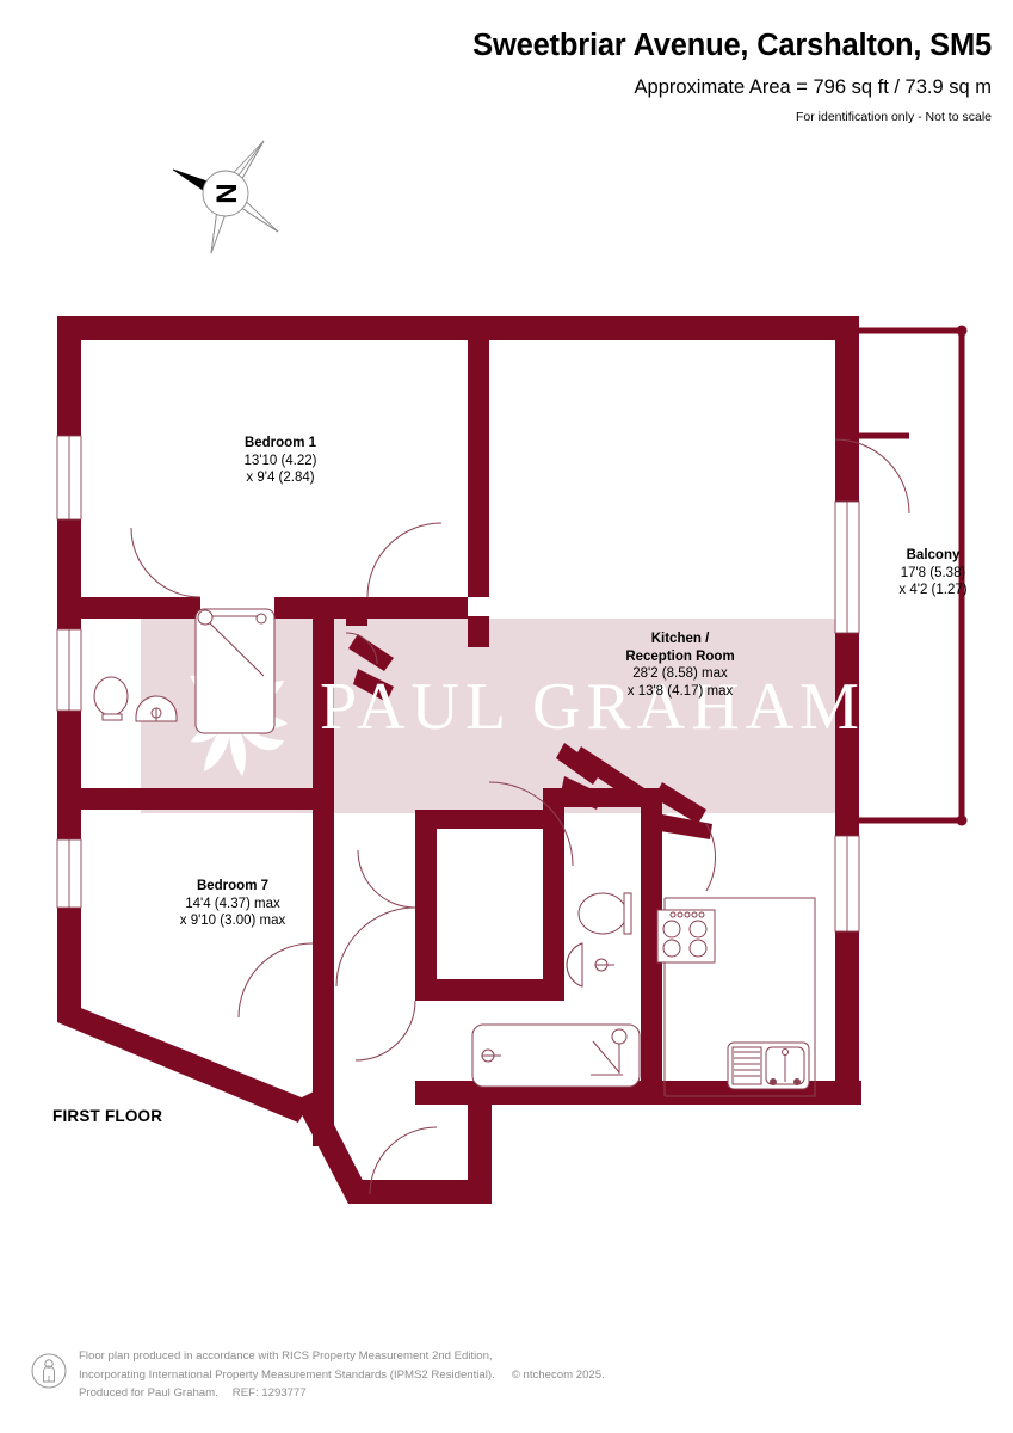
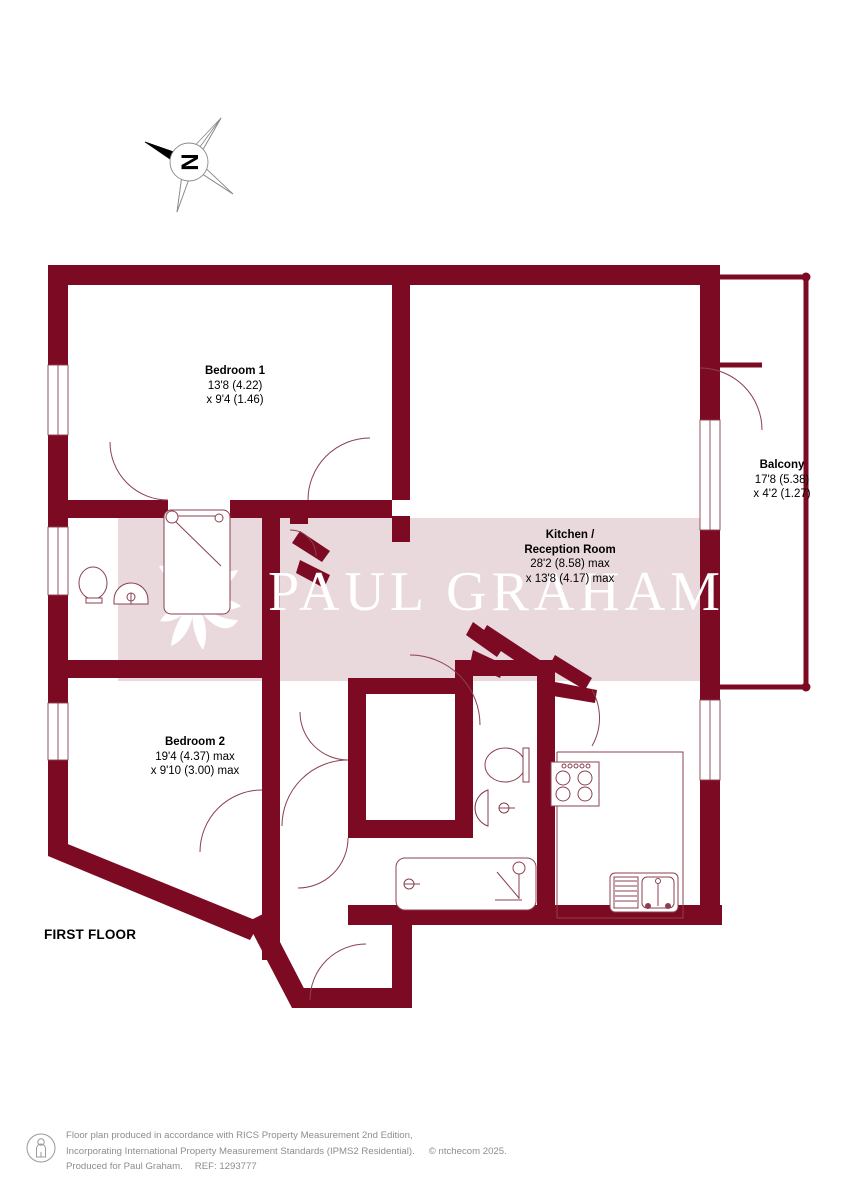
- Sweetbriar Avenue, Carshalton, SM5
- Approximate Area = 796 sq ft / 73.9 sq m
- For identification only - Not to scale
  PAUL GRAHAM
  Bedroom 1
- 13'10 (4.22)
+ 13'8 (4.22)
- x 9'4 (2.84)
+ x 9'4 (1.46)
  Kitchen /
  Reception Room
  28'2 (8.58) max
  x 13'8 (4.17) max
  Balcony
  17'8 (5.38)
  x 4'2 (1.27)
- Bedroom 7
+ Bedroom 2
- 14'4 (4.37) max
+ 19'4 (4.37) max
  x 9'10 (3.00) max
  FIRST FLOOR
  Floor plan produced in accordance with RICS Property Measurement 2nd Edition,
  Incorporating International Property Measurement Standards (IPMS2 Residential). © ntchecom 2025.
  Produced for Paul Graham. REF: 1293777
